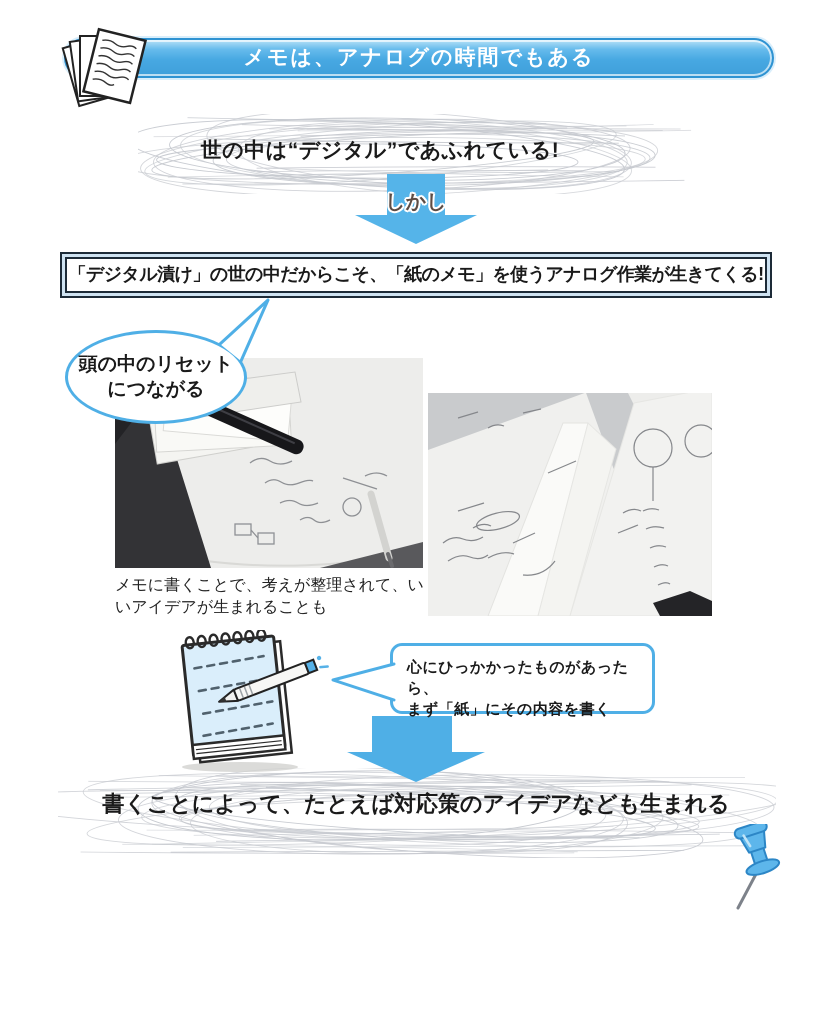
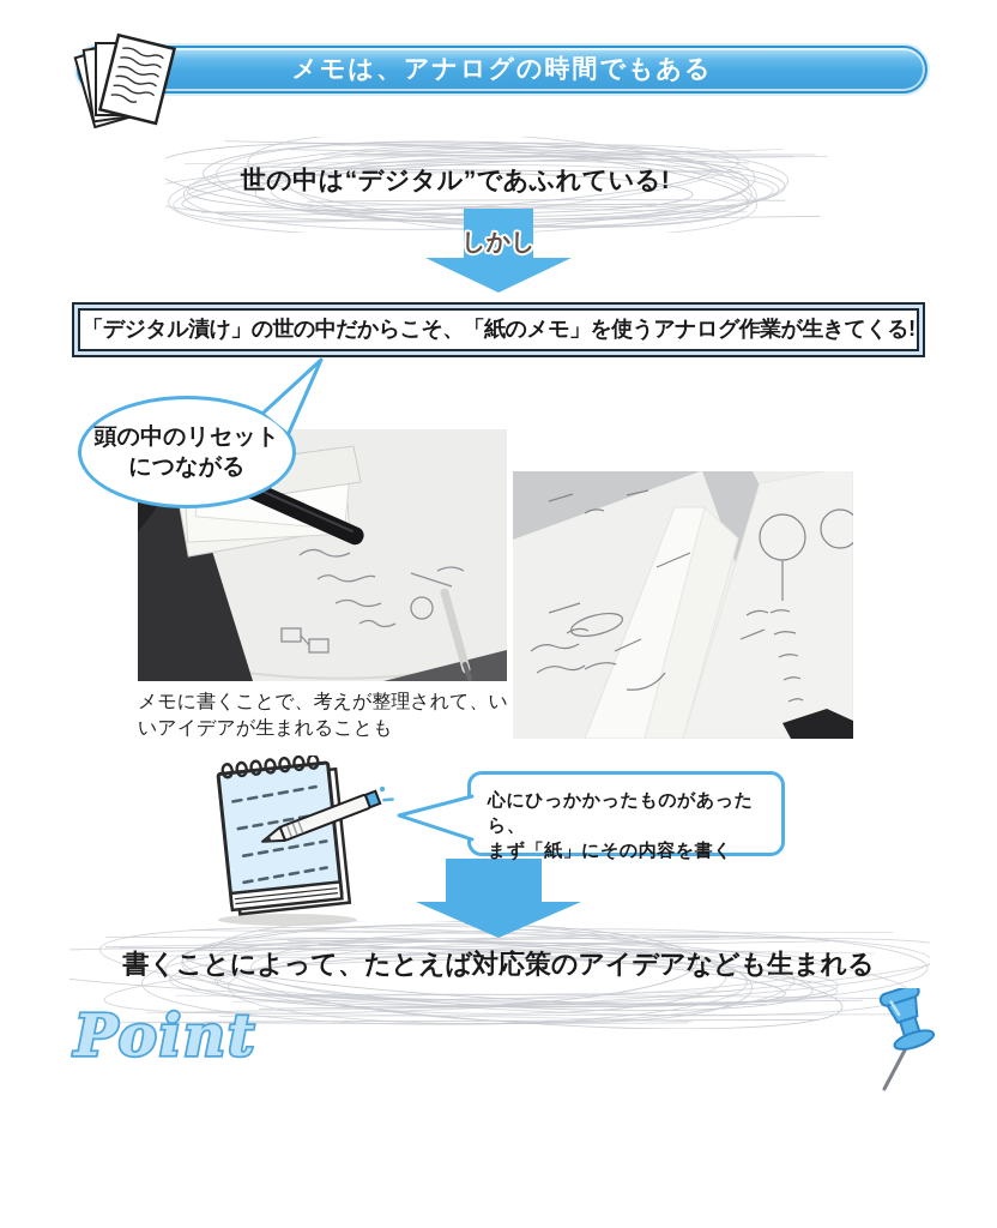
  メモは、アナログの時間でもある
  世の中は“デジタル”であふれている!
  しかし
  「デジタル漬け」の世の中だからこそ、「紙のメモ」を使うアナログ作業が生きてくる!
  頭の中のリセット
  につながる
  メモに書くことで、考えが整理されて、い
  いアイデアが生まれることも
  心にひっかかったものがあったら、
  まず「紙」にその内容を書く
  書くことによって、たとえば対応策のアイデアなども生まれる
+ Point
